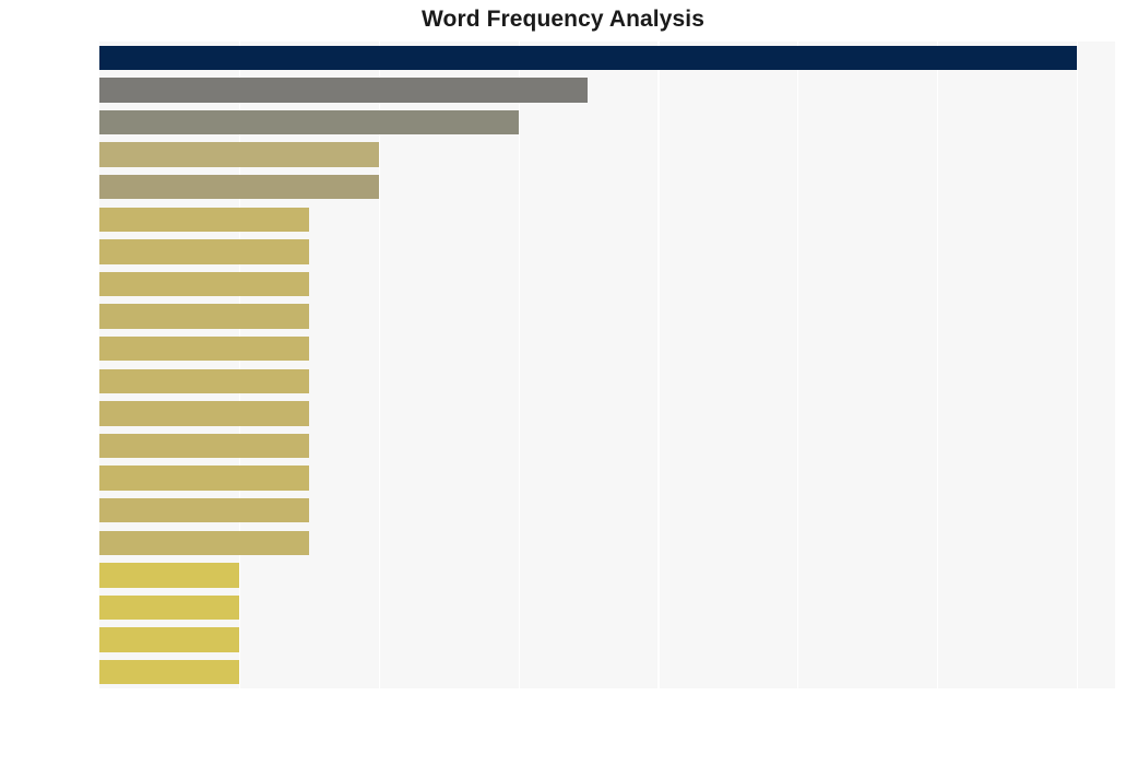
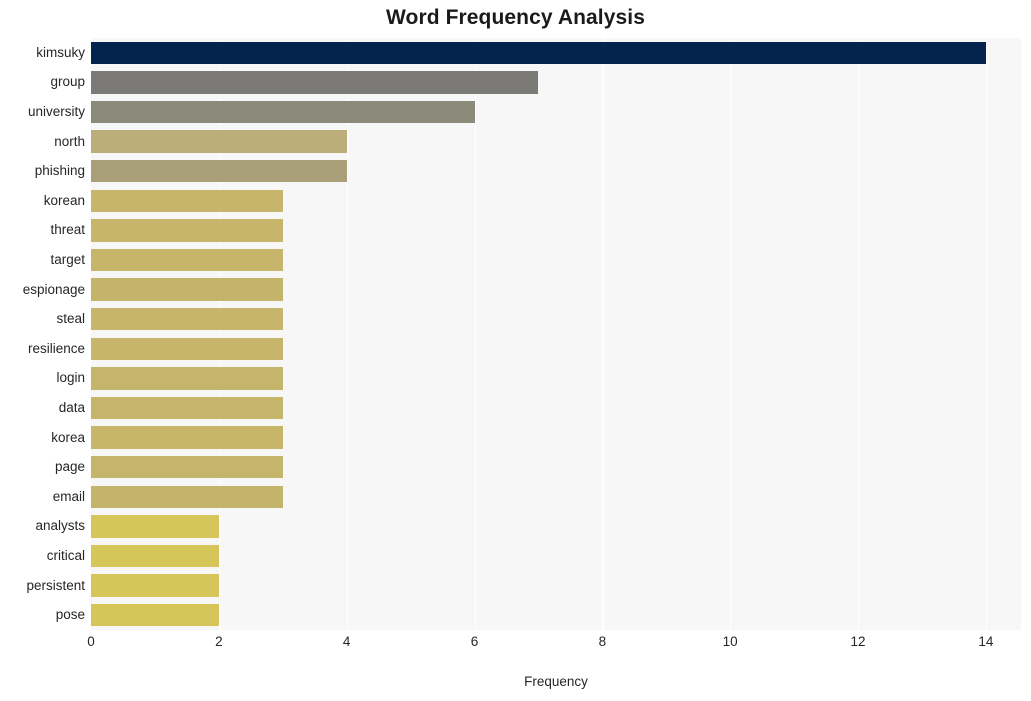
  Word Frequency Analysis
+ kimsuky
+ group
+ university
+ north
+ phishing
+ korean
+ threat
+ target
+ espionage
+ steal
+ resilience
+ login
+ data
+ korea
+ page
+ email
+ analysts
+ critical
+ persistent
+ pose
+ 0
+ 2
+ 4
+ 6
+ 8
+ 10
+ 12
+ 14
+ Frequency
